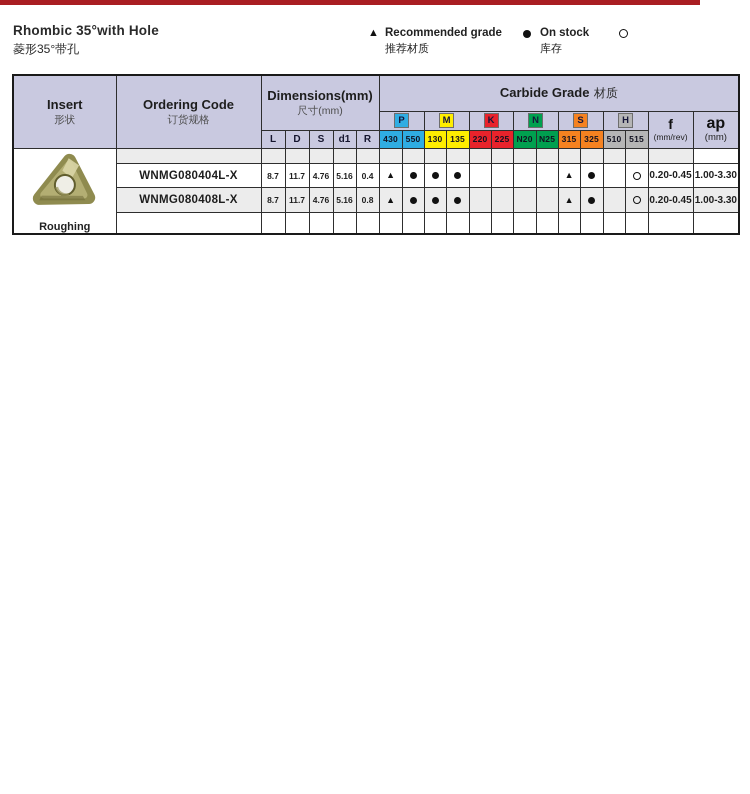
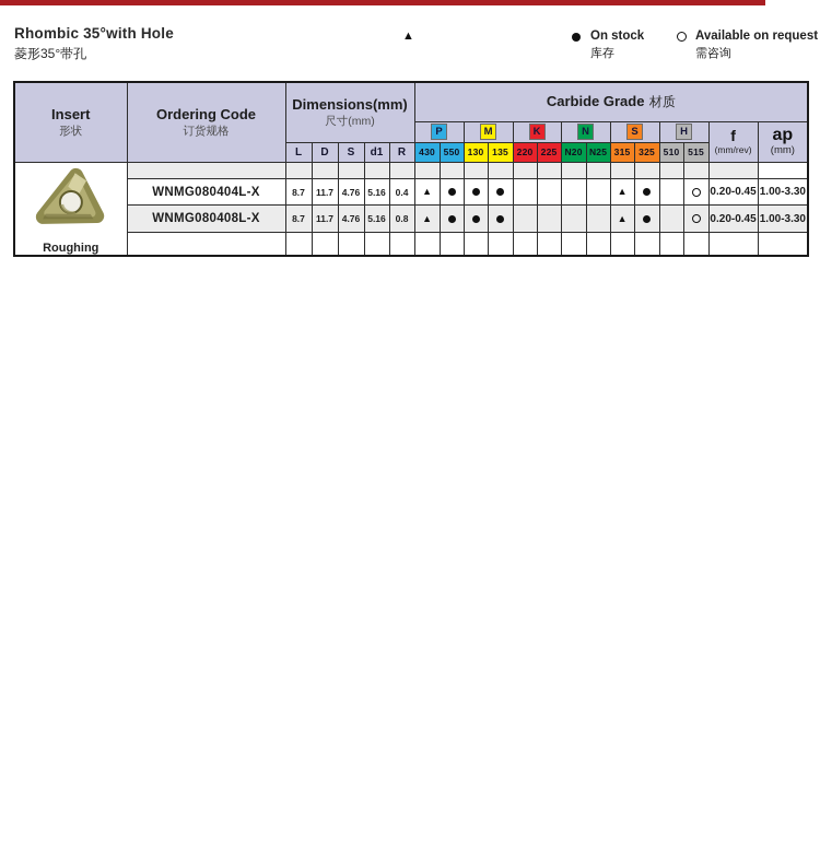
  Rhombic 35°with Hole
  菱形35°带孔
  ▲
- Recommended grade
- 推荐材质
  On stock
  库存
+ Available on request
+ 需咨询
  Insert 形状	Ordering Code 订货规格	Dimensions(mm) 尺寸(mm)	Carbide Grade 材质
  P	M	K	N	S	H	f (mm/rev)	ap (mm)
  L	D	S	d1	R	430	550	130	135	220	225	N20	N25	315	325	510	515
  Roughing
  WNMG080404L-X	8.7	11.7	4.76	5.16	0.4	▲								▲				0.20-0.45	1.00-3.30
  WNMG080408L-X	8.7	11.7	4.76	5.16	0.8	▲								▲				0.20-0.45	1.00-3.30
